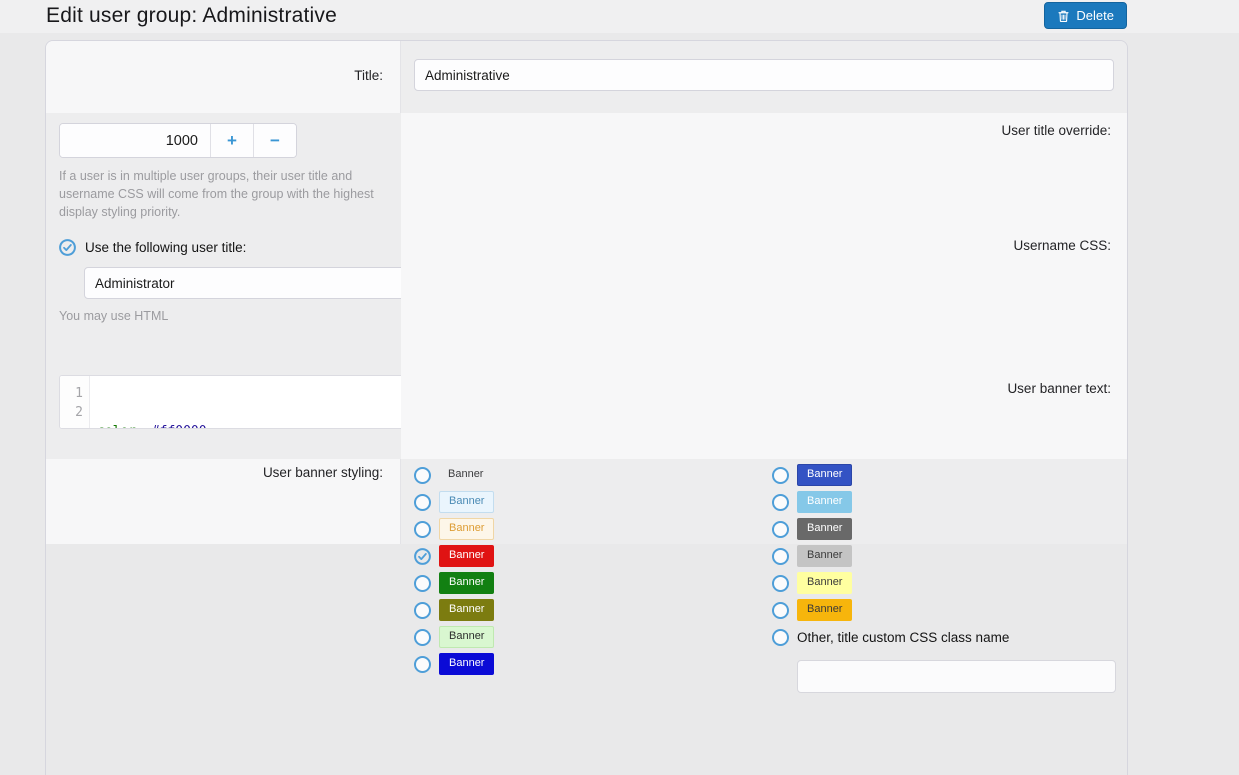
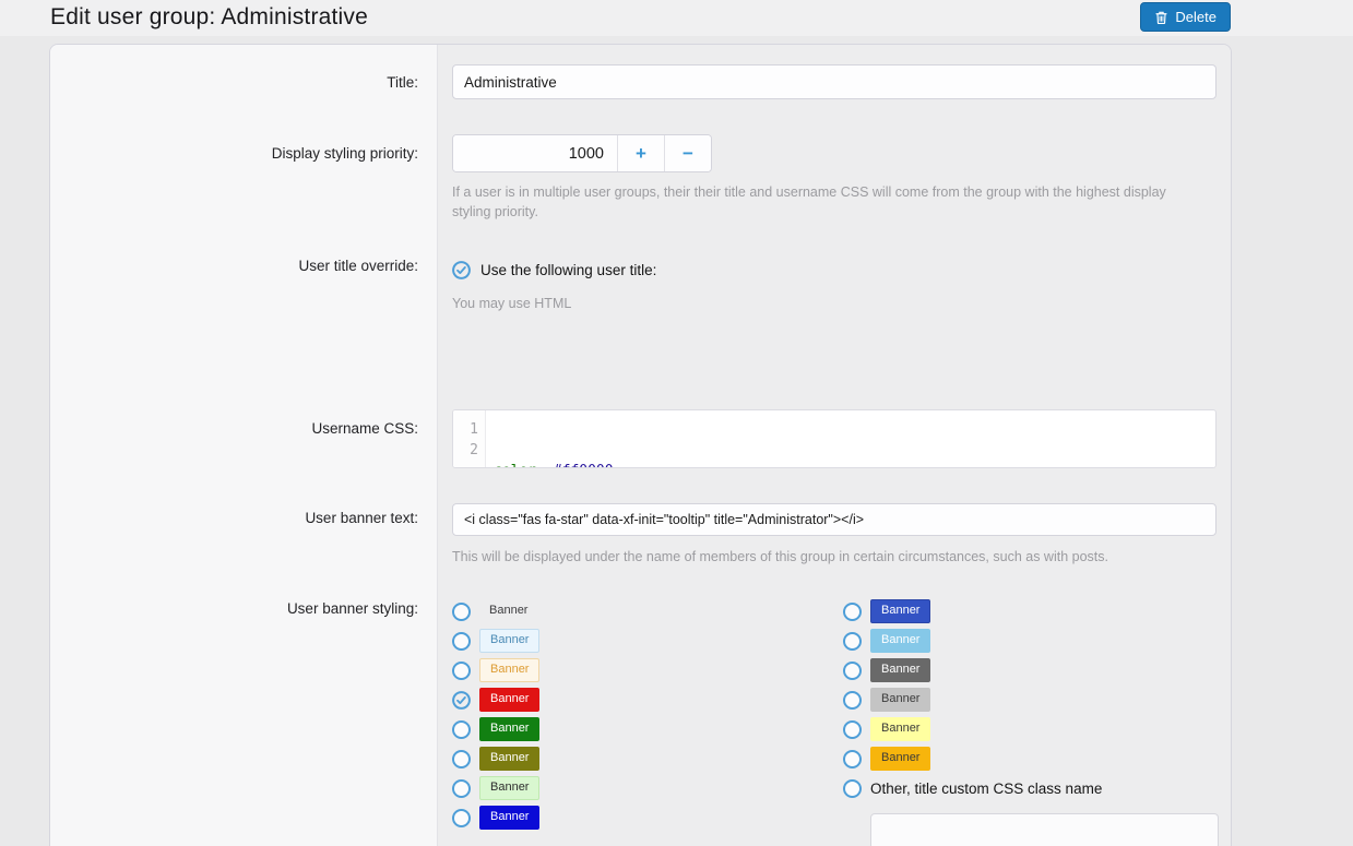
  Edit user group: Administrative
  Delete
  Title:
  Administrative
+ Display styling priority:
  1000
  +
  −
- If a user is in multiple user groups, their user title and username CSS will come from the group with the highest display styling priority.
+ If a user is in multiple user groups, their their title and username CSS will come from the group with the highest display styling priority.
  User title override:
  Use the following user title:
- Administrator
  You may use HTML
  Username CSS:
  1
  2
  User banner text:
+ <i class="fas fa-star" data-xf-init="tooltip" title="Administrator"></i>
+ This will be displayed under the name of members of this group in certain circumstances, such as with posts.
  User banner styling:
  Banner
  Banner
  Banner
  Banner
  Banner
  Banner
  Banner
  Banner
  Banner
  Banner
  Banner
  Banner
  Banner
  Banner
  Other, title custom CSS class name
